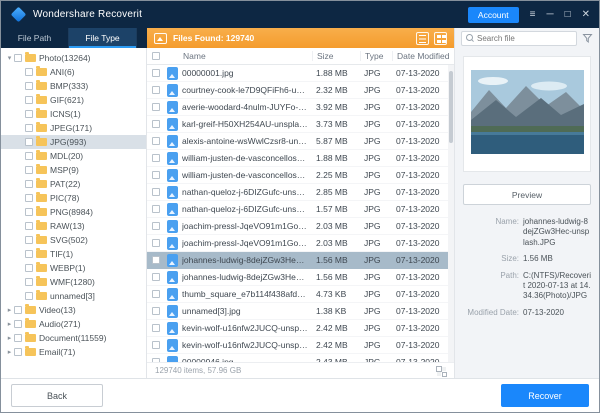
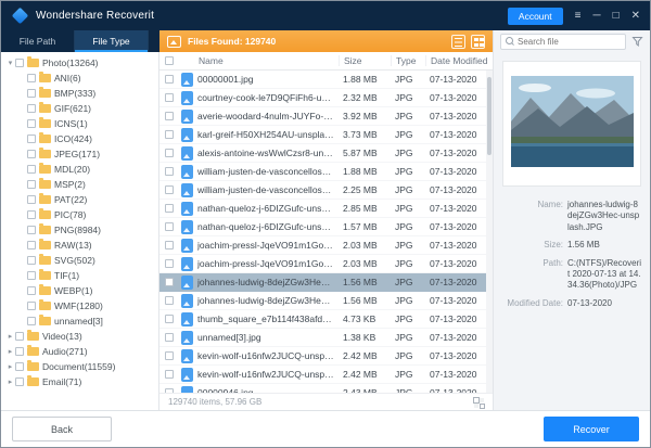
  Wondershare Recoverit
  Account
  ≡
  ─
  □
  ✕
  File Path
  File Type
  Files Found: 129740
  Search file
  Photo(13264)
  ANI(6)
  BMP(333)
  GIF(621)
  ICNS(1)
+ ICO(424)
  JPEG(171)
- JPG(993)
  MDL(20)
- MSP(9)
+ MSP(2)
  PAT(22)
  PIC(78)
  PNG(8984)
  RAW(13)
  SVG(502)
  TIF(1)
  WEBP(1)
  WMF(1280)
  unnamed[3]
  Video(13)
  Audio(271)
  Document(11559)
  Email(71)
  Name
  Size
  Type
  Date Modified
  00000001.jpg
  1.88 MB
  JPG
  07-13-2020
  courtney-cook-le7D9QFiFh6-unspl
  2.32 MB
  JPG
  07-13-2020
  averie-woodard-4nulm-JUYFo-uns
  3.92 MB
  JPG
  07-13-2020
  karl-greif-H50XH254AU-unsplash.j
  3.73 MB
  JPG
  07-13-2020
  alexis-antoine-wsWwlCzsr8-unspla
  5.87 MB
  JPG
  07-13-2020
  william-justen-de-vasconcellos-6S
  1.88 MB
  JPG
  07-13-2020
  william-justen-de-vasconcellos-65
  2.25 MB
  JPG
  07-13-2020
  nathan-queloz-j-6DIZGufc-unsplas
  2.85 MB
  JPG
  07-13-2020
  nathan-queloz-j-6DIZGufc-unsplas
  1.57 MB
  JPG
  07-13-2020
  joachim-pressl-JqeVO91m1Go-un
  2.03 MB
  JPG
  07-13-2020
  joachim-pressl-JqeVO91m1Go-un
  2.03 MB
  JPG
  07-13-2020
  johannes-ludwig-8dejZGw3Hec-un
  1.56 MB
  JPG
  07-13-2020
  johannes-ludwig-8dejZGw3Hec-un
  1.56 MB
  JPG
  07-13-2020
  thumb_square_e7b114f438afdd40
  4.73 KB
  JPG
  07-13-2020
  unnamed[3].jpg
  1.38 KB
  JPG
  07-13-2020
  kevin-wolf-u16nfw2JUCQ-unsplas
  2.42 MB
  JPG
  07-13-2020
  kevin-wolf-u16nfw2JUCQ-unsplas
  2.42 MB
  JPG
  07-13-2020
  129740 items, 57.96 GB
- Preview
  Name:
  johannes-ludwig-8dejZGw3Hec-unsplash.JPG
  Size:
  1.56 MB
  Path:
  C:(NTFS)/Recoverit 2020-07-13 at 14.34.36(Photo)/JPG
  Modified Date:
  07-13-2020
  Back
  Recover
